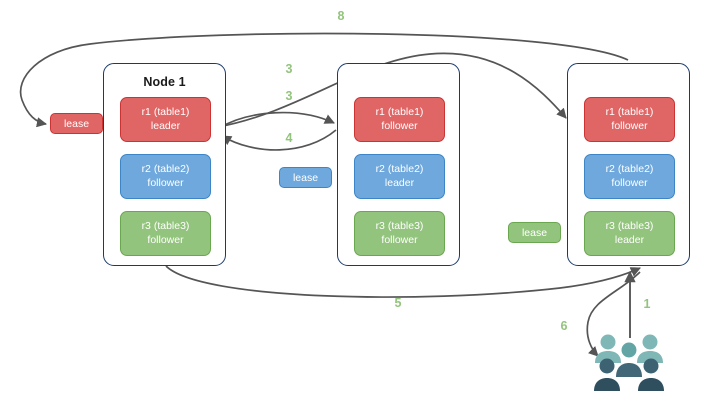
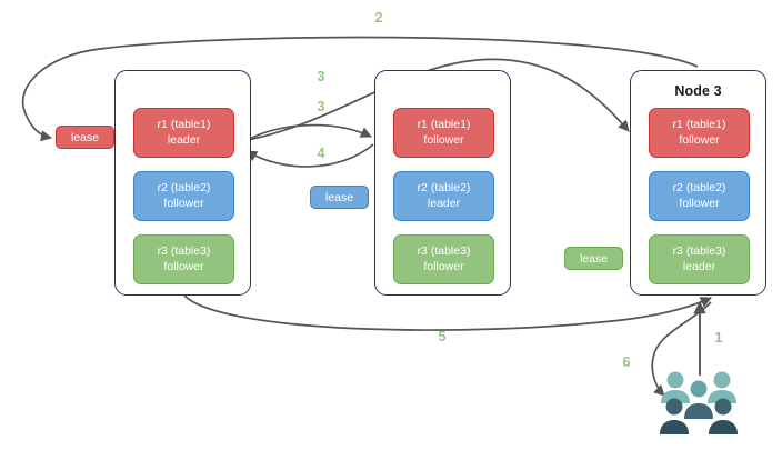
- Node 1
  r1 (table1)
  leader
  r2 (table2)
  follower
  r3 (table3)
  follower
  r1 (table1)
  follower
  r2 (table2)
  leader
  r3 (table3)
  follower
+ Node 3
  r1 (table1)
  follower
  r2 (table2)
  follower
  r3 (table3)
  leader
  lease
  lease
  lease
- 8
+ 2
  3
  3
  4
  5
  1
  6
